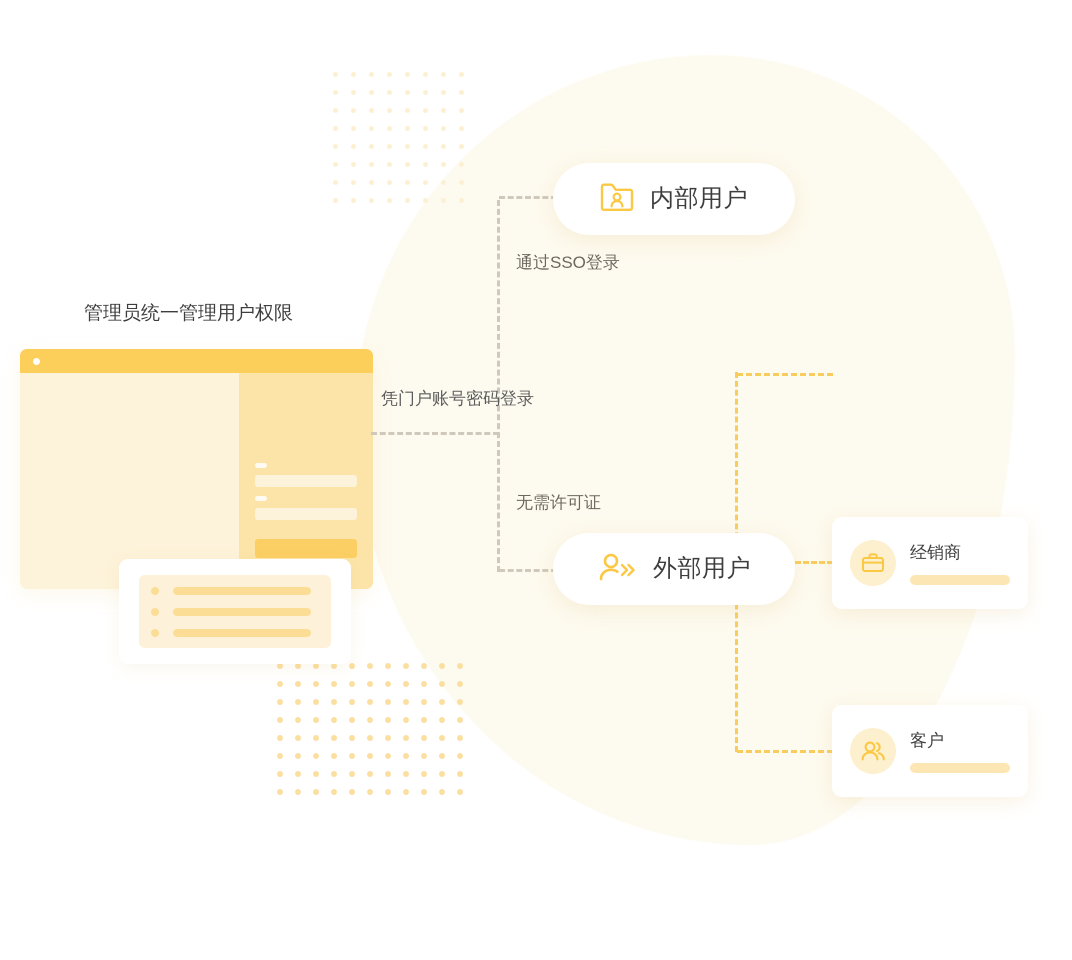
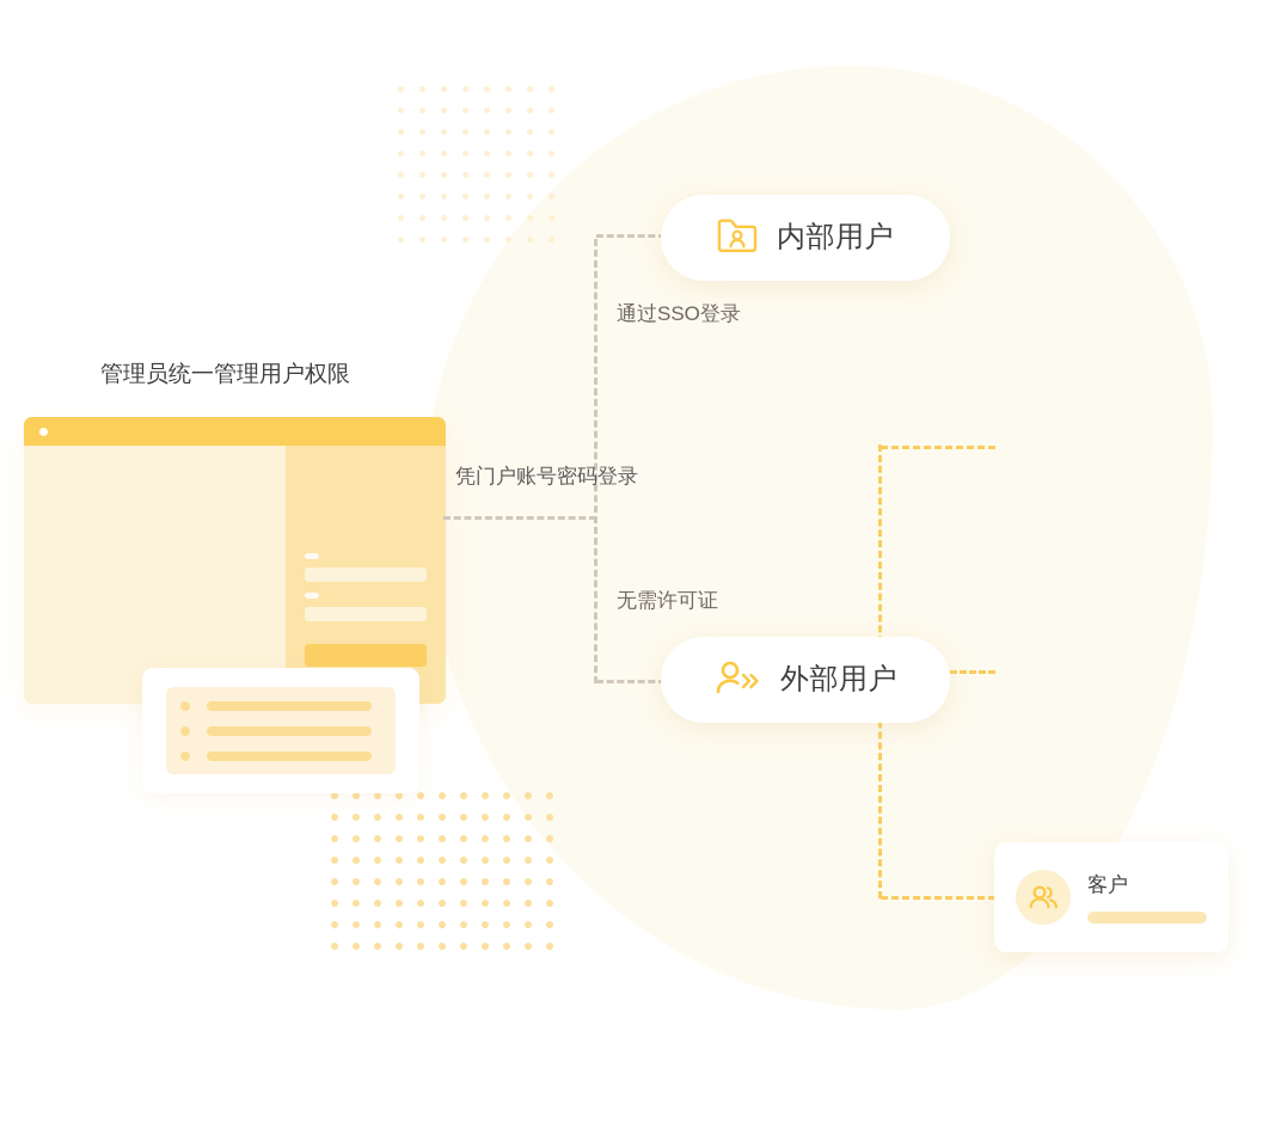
  管理员统一管理用户权限
  凭门户账号密码登录
  通过SSO登录
  无需许可证
  内部用户
  外部用户
- 经销商
  客户
